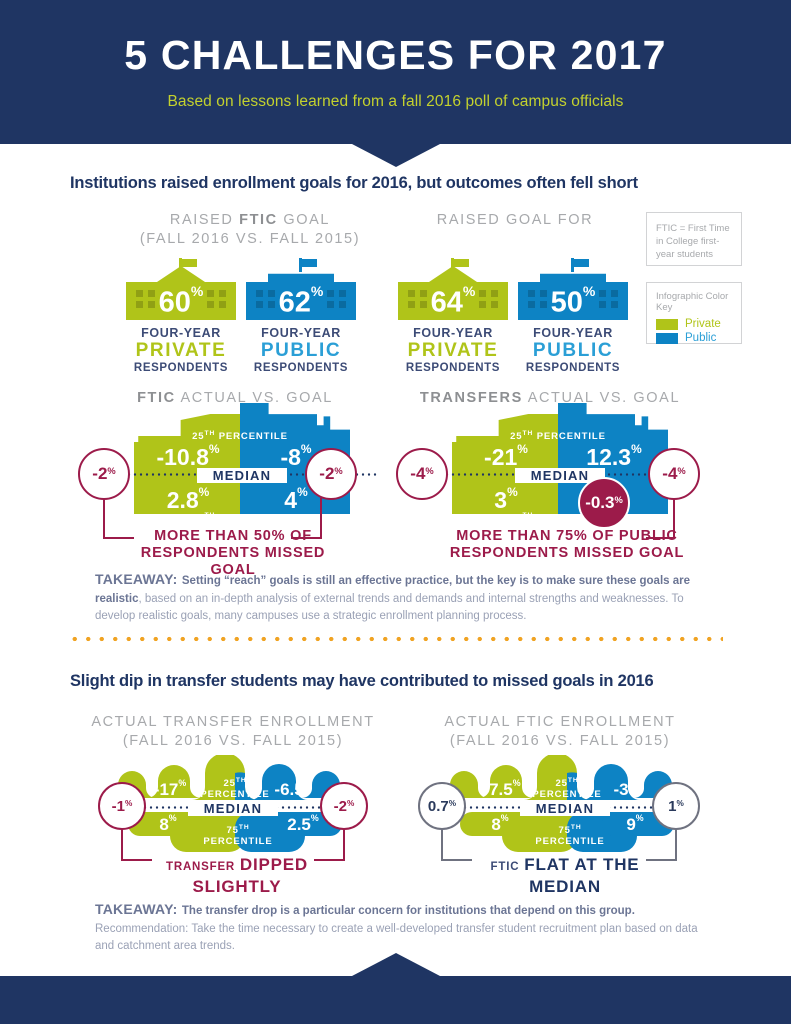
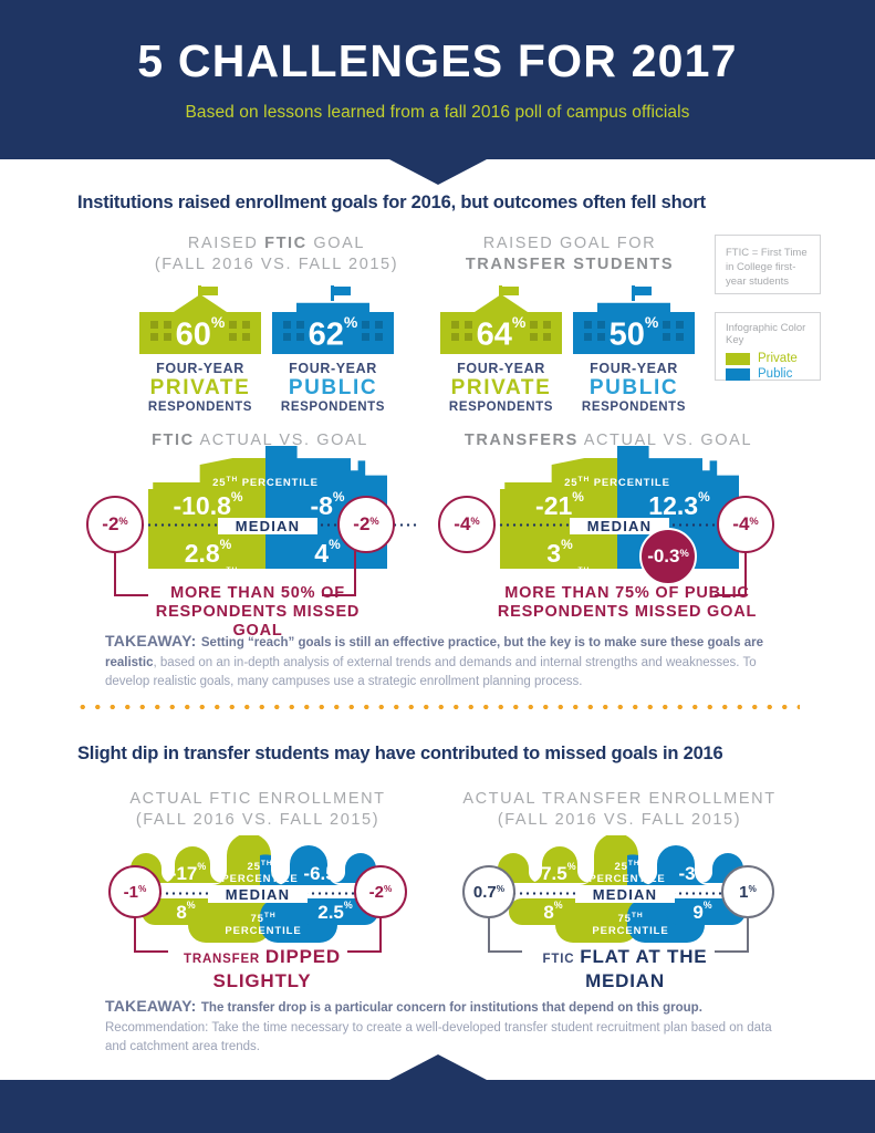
  5 CHALLENGES FOR 2017
  Based on lessons learned from a fall 2016 poll of campus officials
  Institutions raised enrollment goals for 2016, but outcomes often fell short
  RAISED FTIC GOAL
  (FALL 2016 VS. FALL 2015)
  60%
  FOUR-YEAR
  PRIVATE
  RESPONDENTS
  62%
  FOUR-YEAR
  PUBLIC
  RESPONDENTS
  RAISED GOAL FOR
+ TRANSFER STUDENTS
  64%
  FOUR-YEAR
  PRIVATE
  RESPONDENTS
  50%
  FOUR-YEAR
  PUBLIC
  RESPONDENTS
  FTIC = First Time in College first-year students
  Infographic Color Key
  Private
  Public
  FTIC ACTUAL VS. GOAL
  25 PERCENTILE
  -10.8%
  -8%
  MEDIAN
  2.8%
  4%
  75 PERCENTILE
  -2
  %
  -2
  %
  MORE THAN 50% OF
  RESPONDENTS MISSED GOAL
  TRANSFERS ACTUAL VS. GOAL
  25 PERCENTILE
  -21%
  12.3%
  MEDIAN
  3%
  -4
  %
  -4
  %
  -0.3
  %
  MORE THAN 75% OF PUBLIC
  RESPONDENTS MISSED GOAL
  TAKEAWAY: Setting “reach” goals is still an effective practice, but the key is to make sure these goals are realistic, based on an in-depth analysis of external trends and demands and internal strengths and weaknesses. To develop realistic goals, many campuses use a strategic enrollment planning process.
  Slight dip in transfer students may have contributed to missed goals in 2016
- ACTUAL TRANSFER ENROLLMENT
+ ACTUAL FTIC ENROLLMENT
  (FALL 2016 VS. FALL 2015)
  PERCENTILE
  -17%
  -6.5
  MEDIAN
  8%
  PERCENTILE
  2.5%
  -1
  %
  -2
  %
  TRANSFER DIPPED
  SLIGHTLY
- ACTUAL FTIC ENROLLMENT
+ ACTUAL TRANSFER ENROLLMENT
  (FALL 2016 VS. FALL 2015)
  PERCENTILE
  -7.5%
  MEDIAN
  8%
  PERCENTILE
  9%
  0.7
  %
  1
  %
  FTIC FLAT AT THE
  MEDIAN
  TAKEAWAY: The transfer drop is a particular concern for institutions that depend on this group.
  Recommendation: Take the time necessary to create a well-developed transfer student recruitment plan based on data and catchment area trends.
